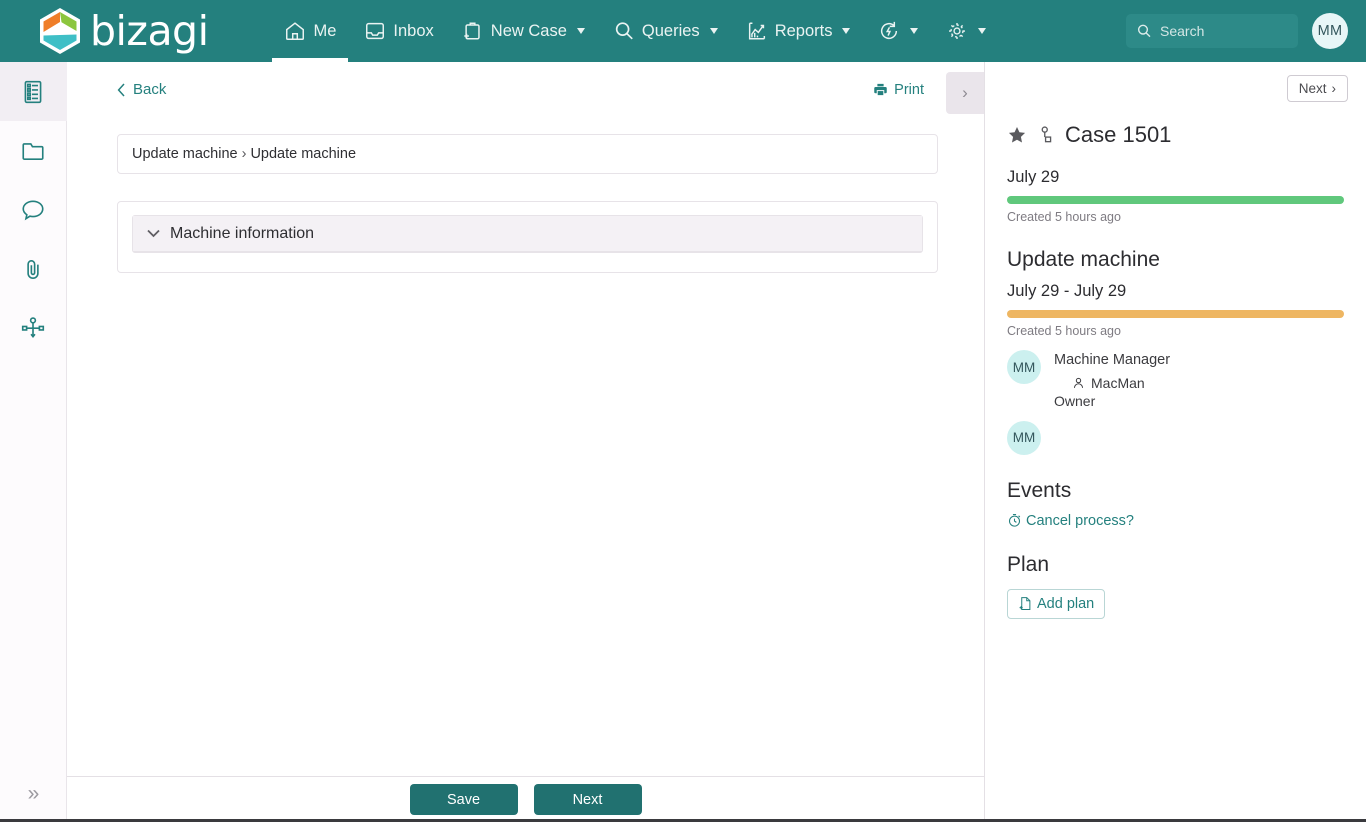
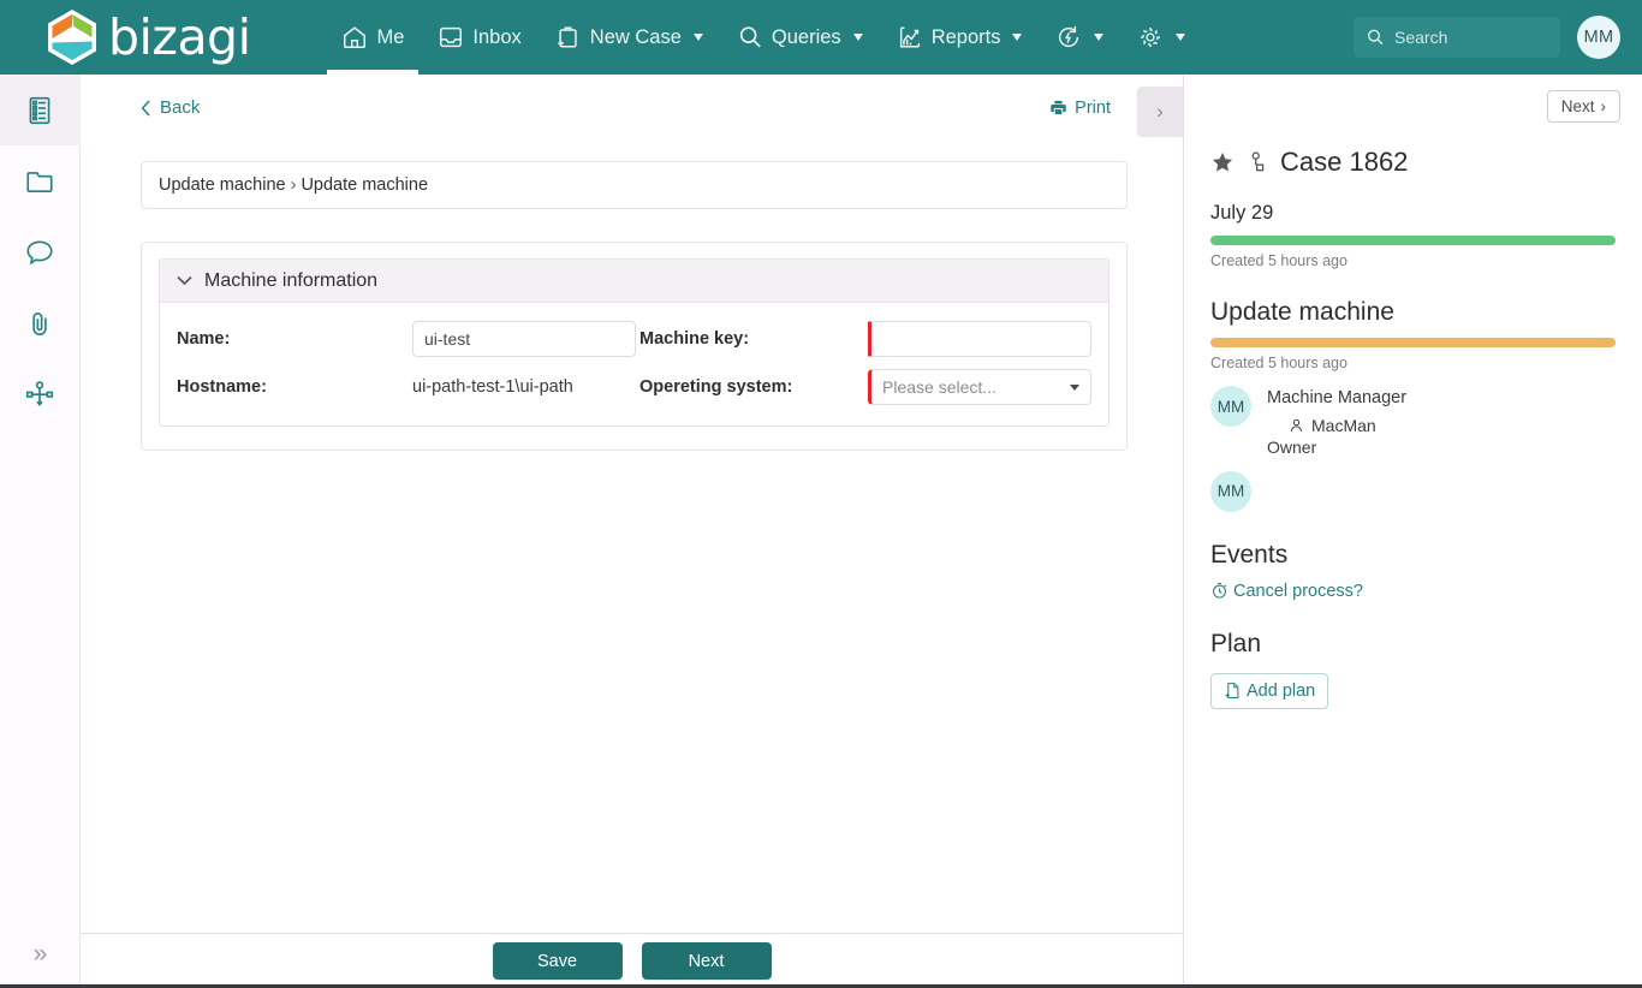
  bizagi
  Me
  Inbox
  New Case
  Queries
  Reports
  Search
  MM
  »
  Back
  Print
  ›
  Update machine
  ›
  Update machine
  Machine information
+ Name:
+ ui-test
+ Machine key:
+ Hostname:
+ ui-path-test-1\ui-path
+ Opereting system:
+ Please select...
  Save
  Next
  Next
  ›
- Case 1501
+ Case 1862
  July 29
  Created 5 hours ago
  Update machine
- July 29 - July 29
  Created 5 hours ago
  MM
  Machine Manager
  MacMan
  Owner
  MM
  Events
  Cancel process?
  Plan
  Add plan
